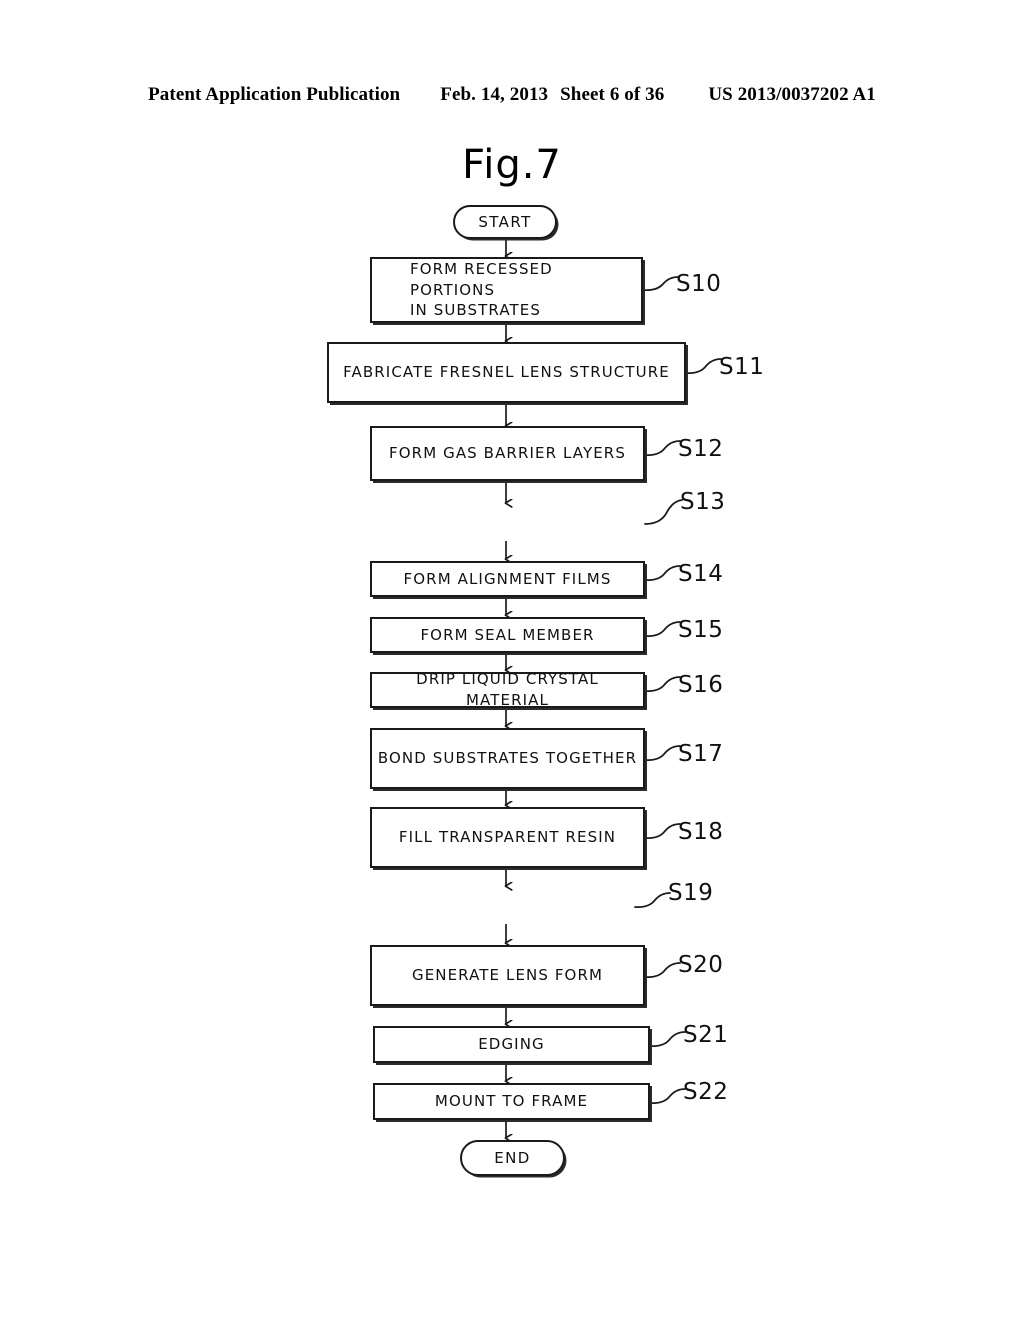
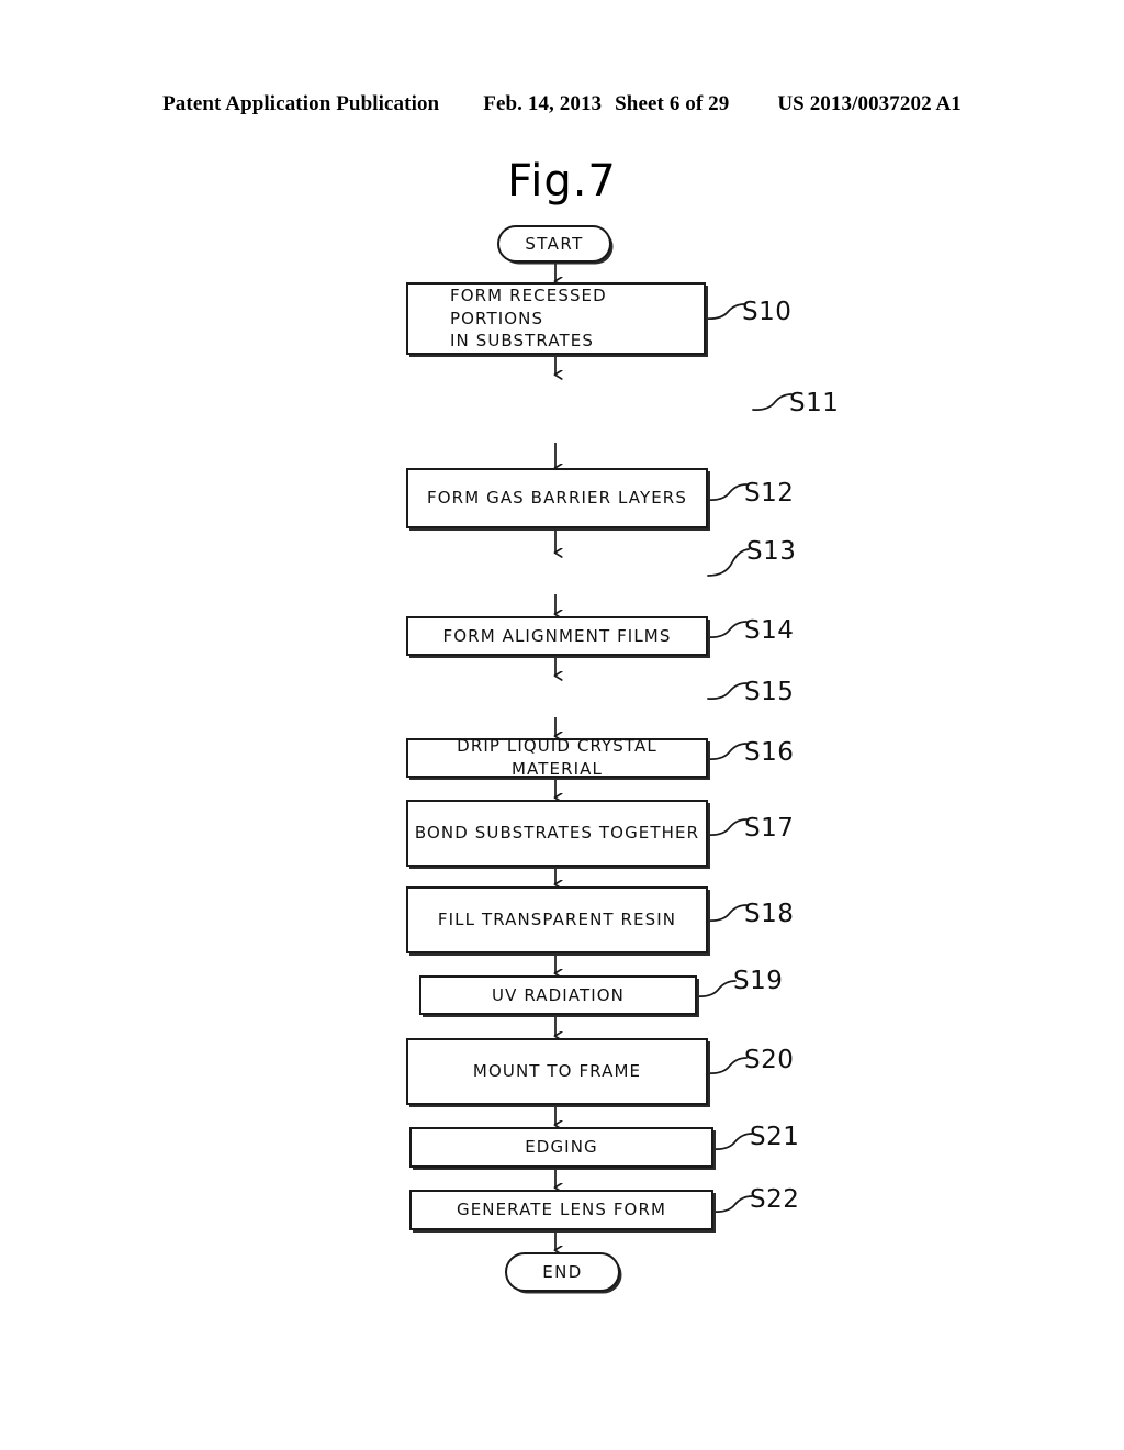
  Patent Application Publication
- Feb. 14, 2013 Sheet 6 of 36
+ Feb. 14, 2013 Sheet 6 of 29
  US 2013/0037202 A1
  Fig.7
  START
  FORM RECESSED PORTIONS
  IN SUBSTRATES
- FABRICATE FRESNEL LENS STRUCTURE
  FORM GAS BARRIER LAYERS
  FORM ALIGNMENT FILMS
- FORM SEAL MEMBER
  DRIP LIQUID CRYSTAL MATERIAL
  BOND SUBSTRATES TOGETHER
  FILL TRANSPARENT RESIN
+ UV RADIATION
- GENERATE LENS FORM
+ MOUNT TO FRAME
  EDGING
- MOUNT TO FRAME
+ GENERATE LENS FORM
  END
  S10
  S11
  S12
  S13
  S14
  S15
  S16
  S17
  S18
  S19
  S20
  S21
  S22
